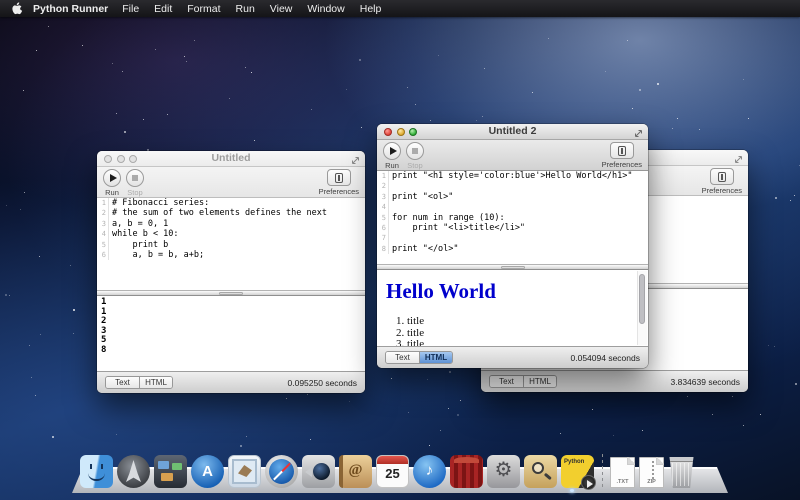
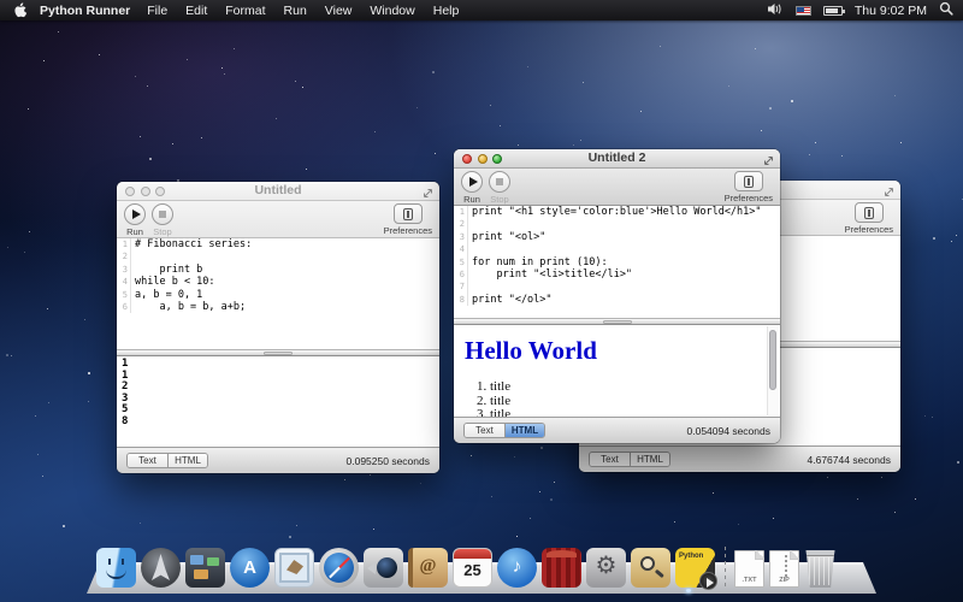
  Python Runner
  File
  Edit
  Format
  Run
  View
  Window
  Help
+ Thu 9:02 PM
  Preferences
  Text
  HTML
- 3.834639 seconds
+ 4.676744 seconds
  Untitled
  Run
  Stop
  Preferences
  1
  # Fibonacci series:
  2
- # the sum of two elements defines the next
  3
- a, b = 0, 1
+ print b
  4
  while b < 10:
  5
- print b
+ a, b = 0, 1
  6
  a, b = b, a+b;
  1
  1
  2
  3
  5
  8
  Text
  HTML
  0.095250 seconds
  Untitled 2
  Run
  Stop
  Preferences
  1
  print "<h1 style='color:blue'>Hello World</h1>"
  2
  3
  print "<ol>"
  4
  5
- for num in range (10):
+ for num in print (10):
  6
  print "<li>title</li>"
  7
  8
  print "</ol>"
  Hello World
  title
  title
  title
  Text
  HTML
  0.054094 seconds
  A
  @
  25
  ♪
  ⚙
